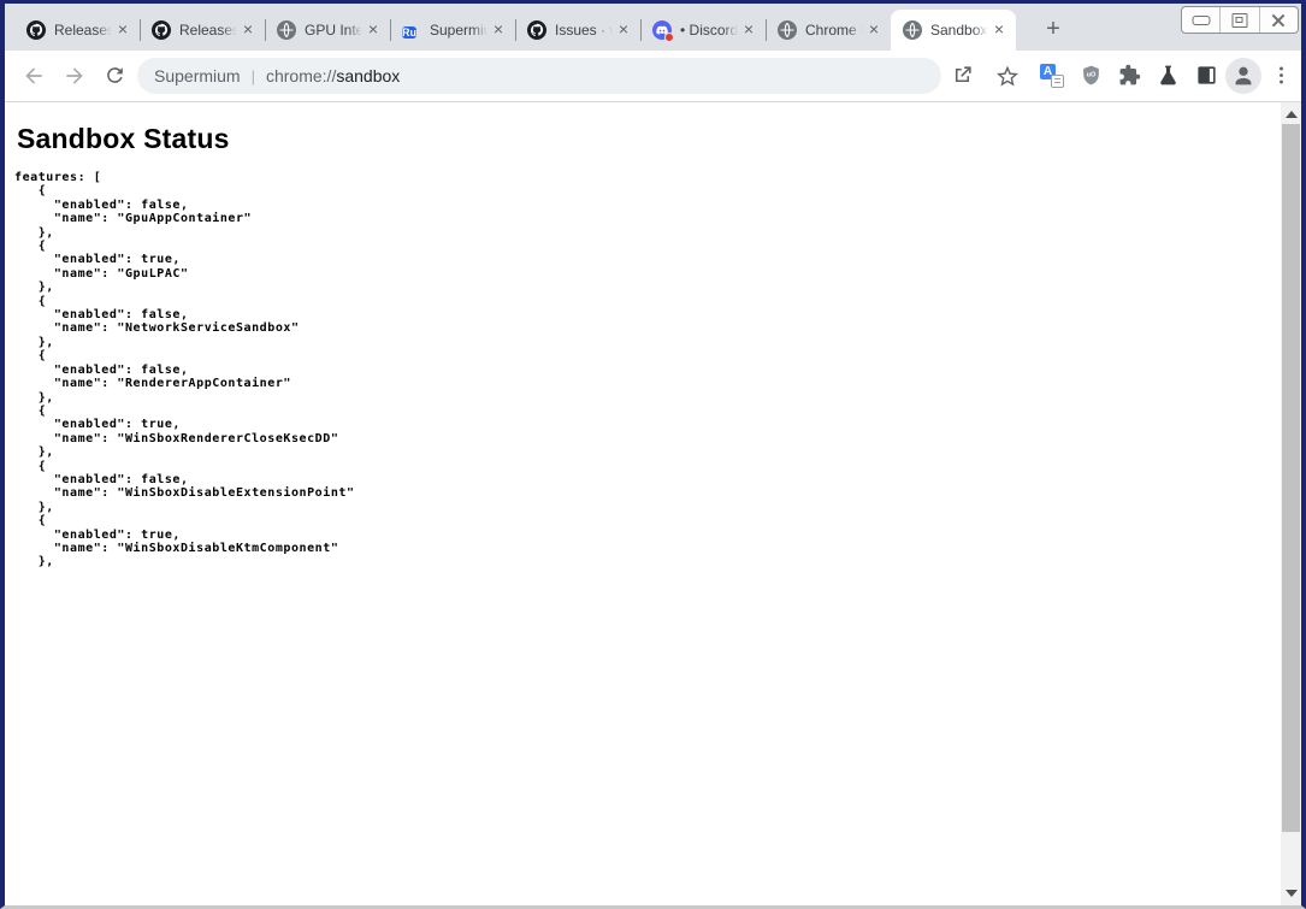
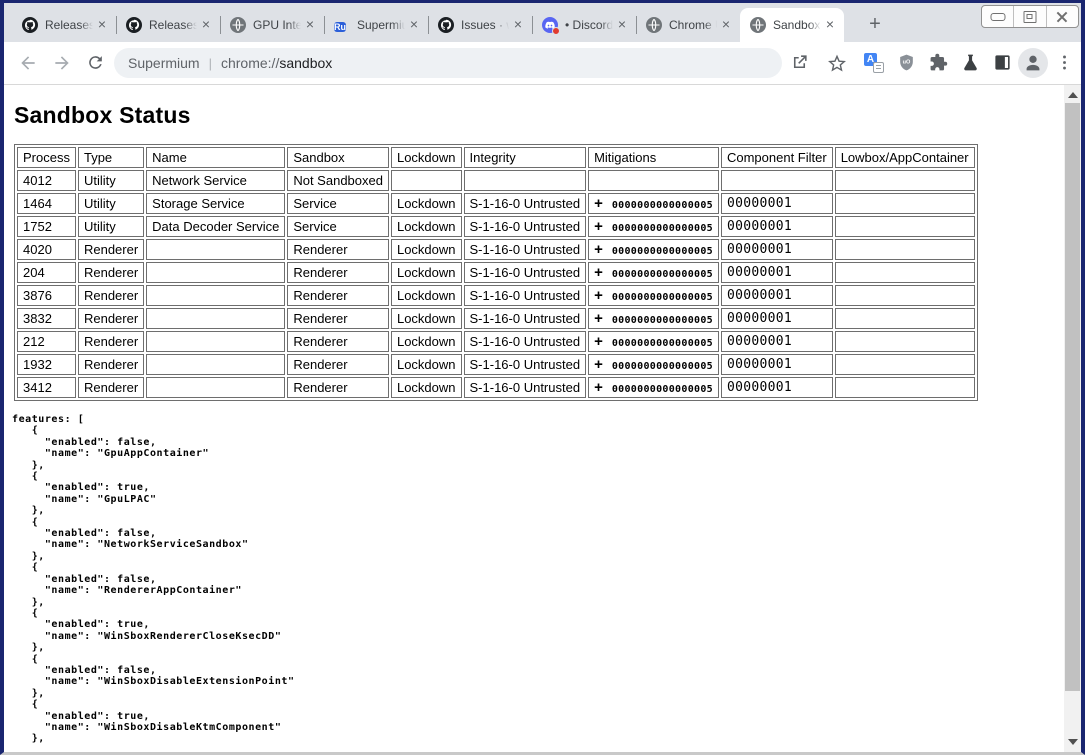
  Releases
  ×
  Releases
  ×
  GPU Inte
  ×
  Ru
  Supermiu
  ×
  Issues ·
  ×
  • Discord
  ×
  Chrome
  ×
  Sandbox
  ×
  +
  Supermium
  |
  chrome://
  sandbox
  A
  Sandbox Status
+ Process	Type	Name	Sandbox	Lockdown	Integrity	Mitigations	Component Filter	Lowbox/AppContainer
+ 4012	Utility	Network Service	Not Sandboxed
+ 1464	Utility	Storage Service	Service	Lockdown	S-1-16-0 Untrusted	+ 0000000000000005	00000001
+ 1752	Utility	Data Decoder Service	Service	Lockdown	S-1-16-0 Untrusted	+ 0000000000000005	00000001
+ 4020	Renderer		Renderer	Lockdown	S-1-16-0 Untrusted	+ 0000000000000005	00000001
+ 204	Renderer		Renderer	Lockdown	S-1-16-0 Untrusted	+ 0000000000000005	00000001
+ 3876	Renderer		Renderer	Lockdown	S-1-16-0 Untrusted	+ 0000000000000005	00000001
+ 3832	Renderer		Renderer	Lockdown	S-1-16-0 Untrusted	+ 0000000000000005	00000001
+ 212	Renderer		Renderer	Lockdown	S-1-16-0 Untrusted	+ 0000000000000005	00000001
+ 1932	Renderer		Renderer	Lockdown	S-1-16-0 Untrusted	+ 0000000000000005	00000001
+ 3412	Renderer		Renderer	Lockdown	S-1-16-0 Untrusted	+ 0000000000000005	00000001
  features: [
  {
  "enabled": false,
  "name": "GpuAppContainer"
  },
  {
  "enabled": true,
  "name": "GpuLPAC"
  },
  {
  "enabled": false,
  "name": "NetworkServiceSandbox"
  },
  {
  "enabled": false,
  "name": "RendererAppContainer"
  },
  {
  "enabled": true,
  "name": "WinSboxRendererCloseKsecDD"
  },
  {
  "enabled": false,
  "name": "WinSboxDisableExtensionPoint"
  },
  {
  "enabled": true,
  "name": "WinSboxDisableKtmComponent"
  },
